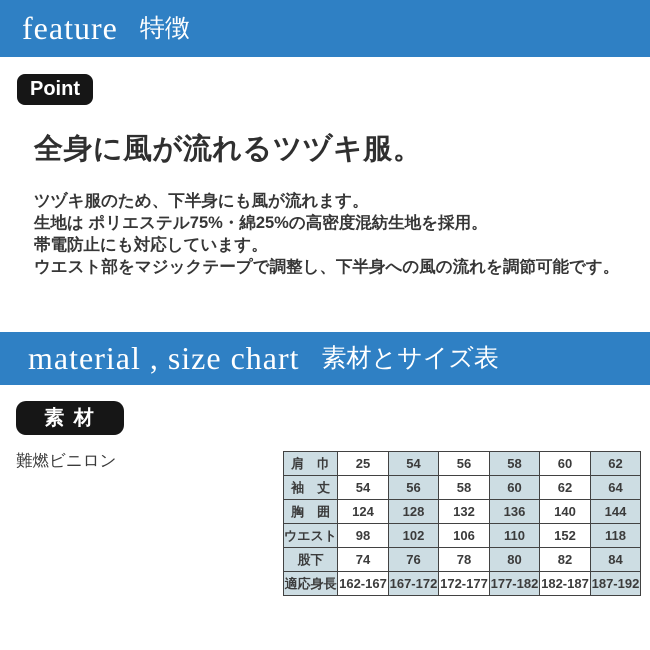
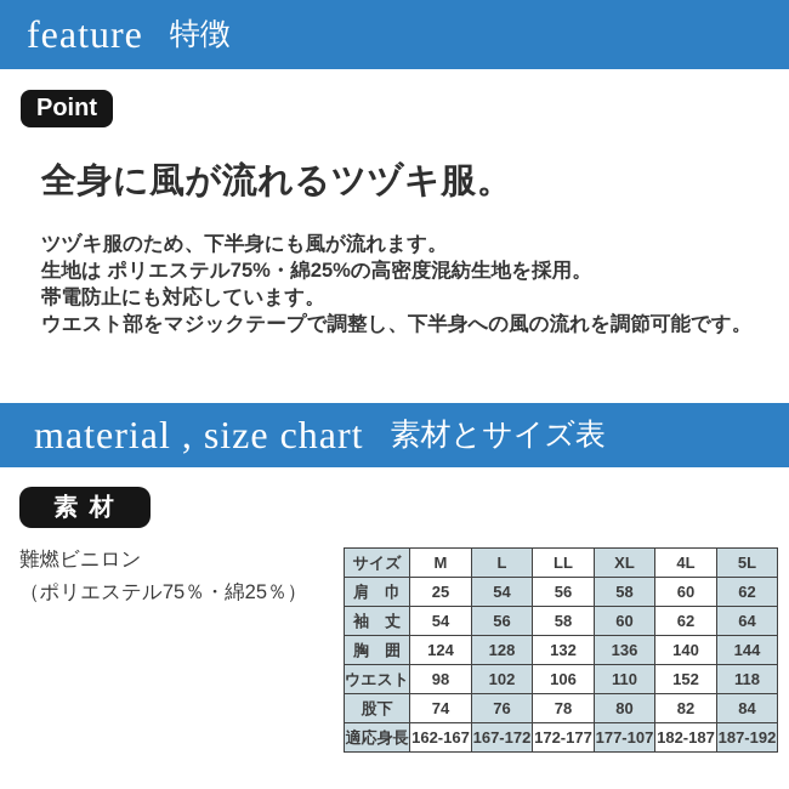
  feature
  特徴
  Point
  全身に風が流れるツヅキ服。
  ツヅキ服のため、下半身にも風が流れます。
  生地は ポリエステル75%・綿25%の高密度混紡生地を採用。
  帯電防止にも対応しています。
  ウエスト部をマジックテープで調整し、下半身への風の流れを調節可能です。
  material , size chart
  素材とサイズ表
  素 材
  難燃ビニロン
+ （ポリエステル75％・綿25％）
+ サイズ	M	L	LL	XL	4L	5L
  肩 巾	25	54	56	58	60	62
  袖 丈	54	56	58	60	62	64
  胸 囲	124	128	132	136	140	144
  ウエスト	98	102	106	110	152	118
  股下	74	76	78	80	82	84
- 適応身長	162-167	167-172	172-177	177-182	182-187	187-192
+ 適応身長	162-167	167-172	172-177	177-107	182-187	187-192
